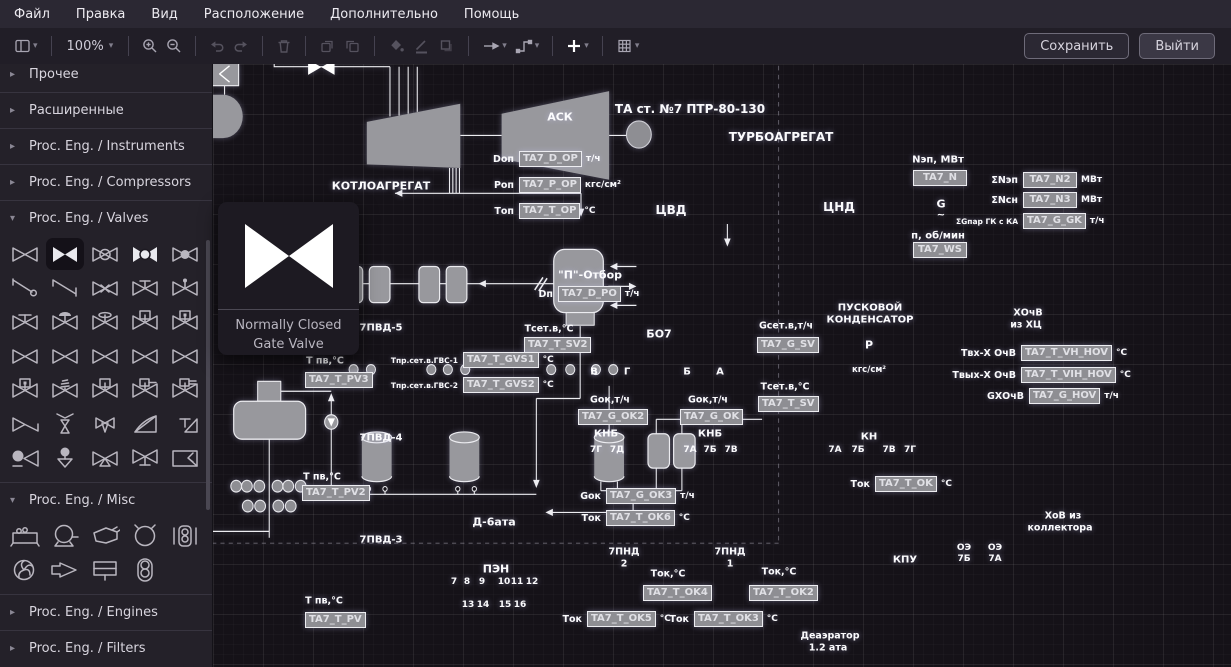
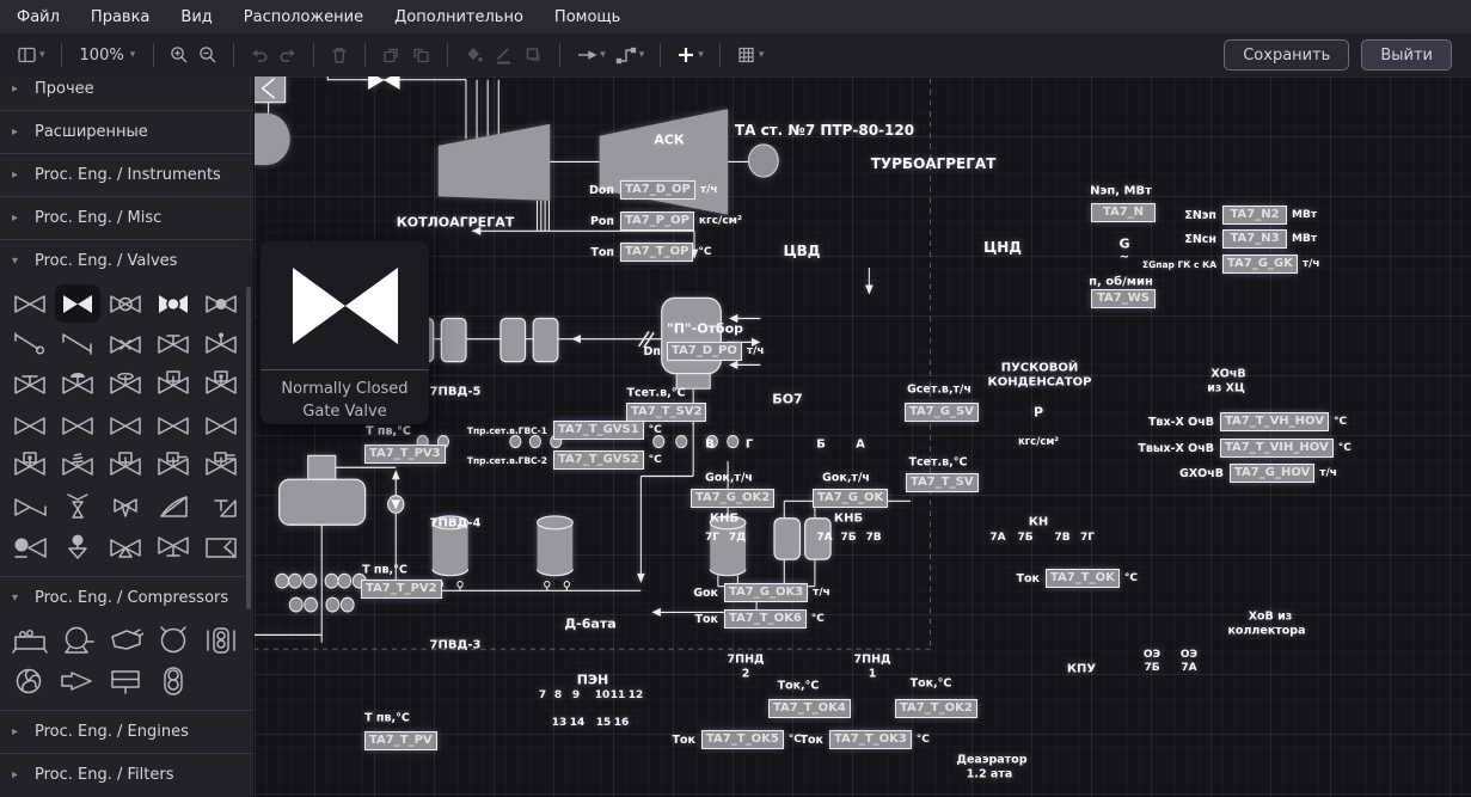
  Файл
  Правка
  Вид
  Расположение
  Дополнительно
  Помощь
  ▾
  100%
  ▾
  ▾
  ▾
  ▾
  ▾
  Сохранить
  Выйти
  ▸
  Прочее
  ▸
  Расширенные
  ▸
  Proc. Eng. / Instruments
  ▸
- Proc. Eng. / Compressors
+ Proc. Eng. / Misc
  ▾
  Proc. Eng. / Valves
  ▾
- Proc. Eng. / Misc
+ Proc. Eng. / Compressors
  ▸
  Proc. Eng. / Engines
  ▸
  Proc. Eng. / Filters
- ТА ст. №7 ПТР-80-130
+ ТА ст. №7 ПТР-80-120
  ТУРБОАГРЕГАТ
  АСК
  КОТЛОАГРЕГАТ
  ЦВД
  ЦНД
  G
  ~
  Nэп, МВт
  п, об/мин
  "П"-Отбор
  ПУСКОВОЙ
  КОНДЕНСАТОР
  Р
  кгс/см²
  БО7
  В
  Г
  Б
  А
  Gок,т/ч
  Gок,т/ч
  Gсет.в,т/ч
  Tсет.в,°С
  Tсет.в,°С
  ХОчВ
  из ХЦ
  7ПВД-5
  7ПВД-4
  7ПВД-3
  T пв,°С
  T пв,°С
  T пв,°С
  КНБ
  7Г
  7Д
  КНБ
  7А
  7Б
  7В
  КН
  7А
  7Б
  7В
  7Г
  Д-6ата
  ПЭН
  7
  8
  9
  10
  11
  12
  13
  14
  15
  16
  7ПНД
  2
  7ПНД
  1
  Tок,°С
  Tок,°С
  КПУ
  ОЭ
  7Б
  ОЭ
  7А
  ХоВ из
  коллектора
  Деаэратор
  1.2 ата
  Dоп
  TA7_D_OP
  т/ч
  Pоп
  TA7_P_OP
  кгс/см²
  Tоп
  TA7_T_OP
  °С
  TA7_N
  ΣNэп
  TA7_N2
  МВт
  ΣNсн
  TA7_N3
  МВт
  ΣGпар ГК с КА
  TA7_G_GK
  т/ч
  TA7_WS
  Dп
  TA7_D_PO
  т/ч
  TA7_T_SV2
  Tпр.сет.в.ГВС-1
  TA7_T_GVS1
  °С
  Tпр.сет.в.ГВС-2
  TA7_T_GVS2
  °С
  TA7_T_PV3
  TA7_G_OK2
  TA7_G_OK
  TA7_G_SV
  TA7_T_SV
  Tвх-Х ОчВ
  TA7_T_VH_HOV
  °С
  Tвых-Х ОчВ
  TA7_T_VIH_HOV
  °С
  GХОчВ
  TA7_G_HOV
  т/ч
  Tок
  TA7_T_OK
  °С
  Gок
  TA7_G_OK3
  т/ч
  Tок
  TA7_T_OK6
  °С
  TA7_T_OK4
  TA7_T_OK2
  Tок
  TA7_T_OK5
  °С
  Tок
  TA7_T_OK3
  °С
  TA7_T_PV2
  TA7_T_PV
  Normally Closed Gate Valve
